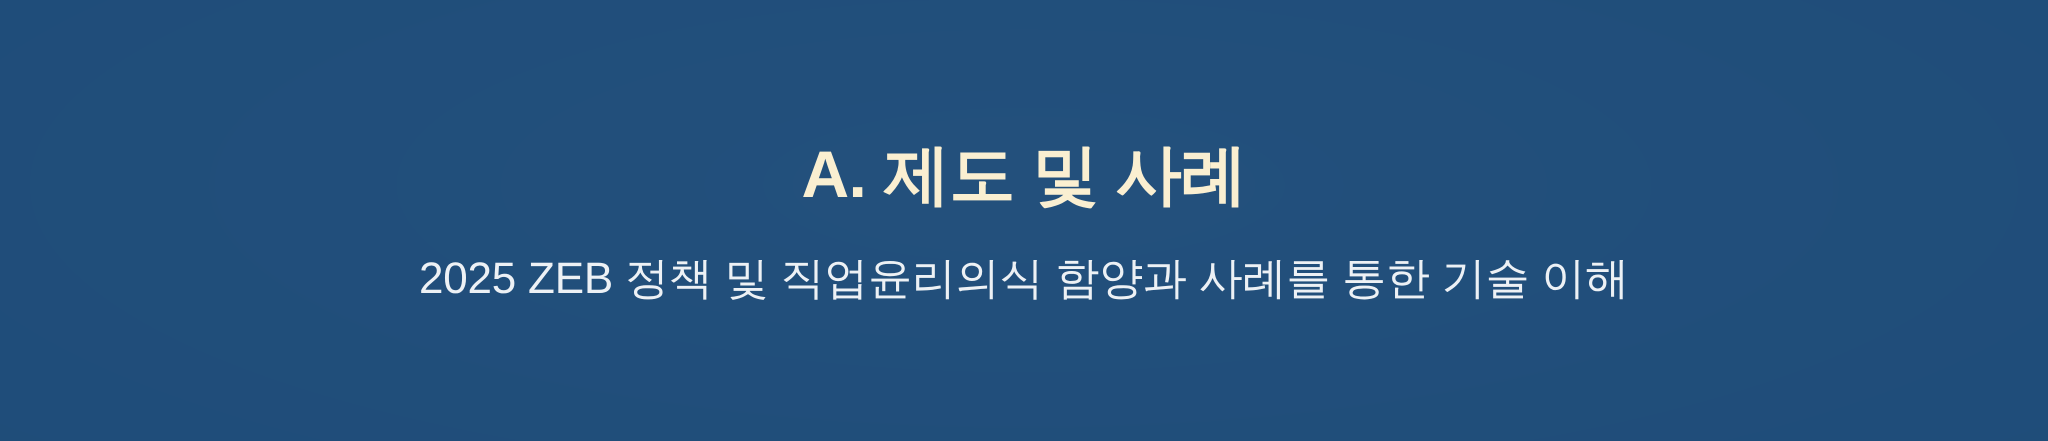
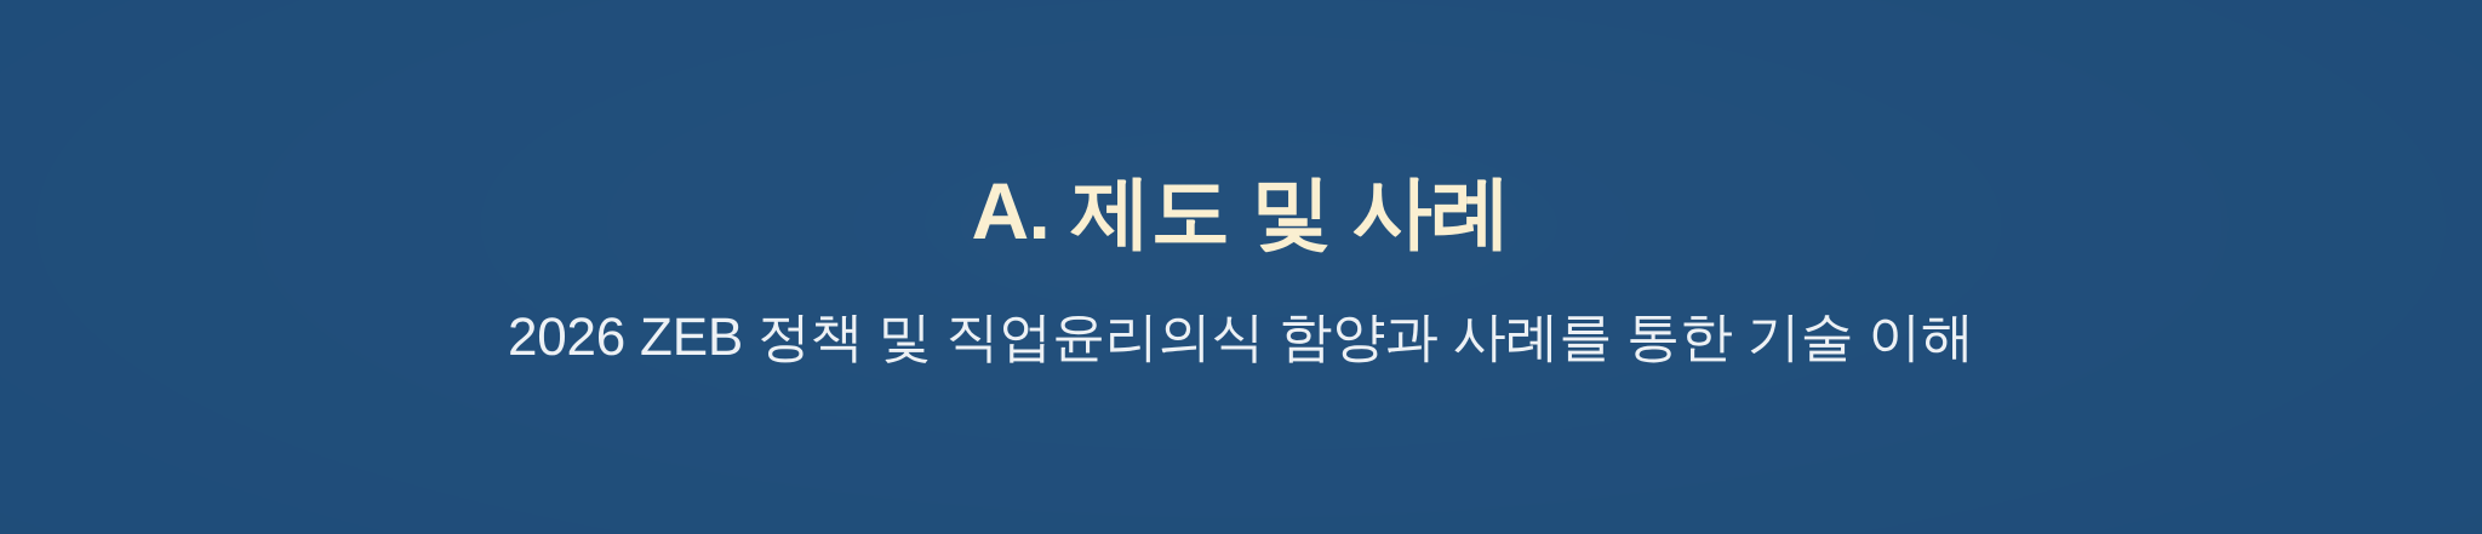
  A. 제도 및 사례
- 2025 ZEB 정책 및 직업윤리의식 함양과 사례를 통한 기술 이해
+ 2026 ZEB 정책 및 직업윤리의식 함양과 사례를 통한 기술 이해
